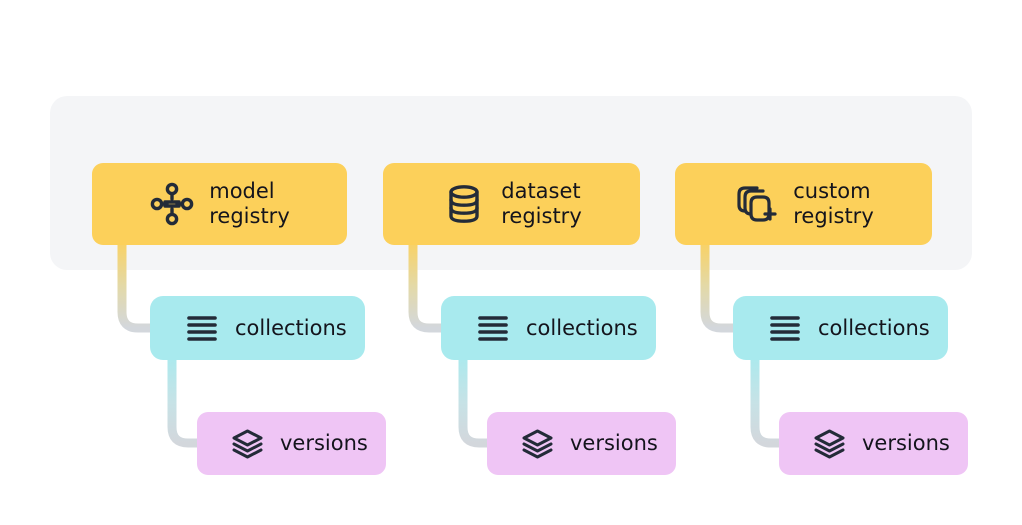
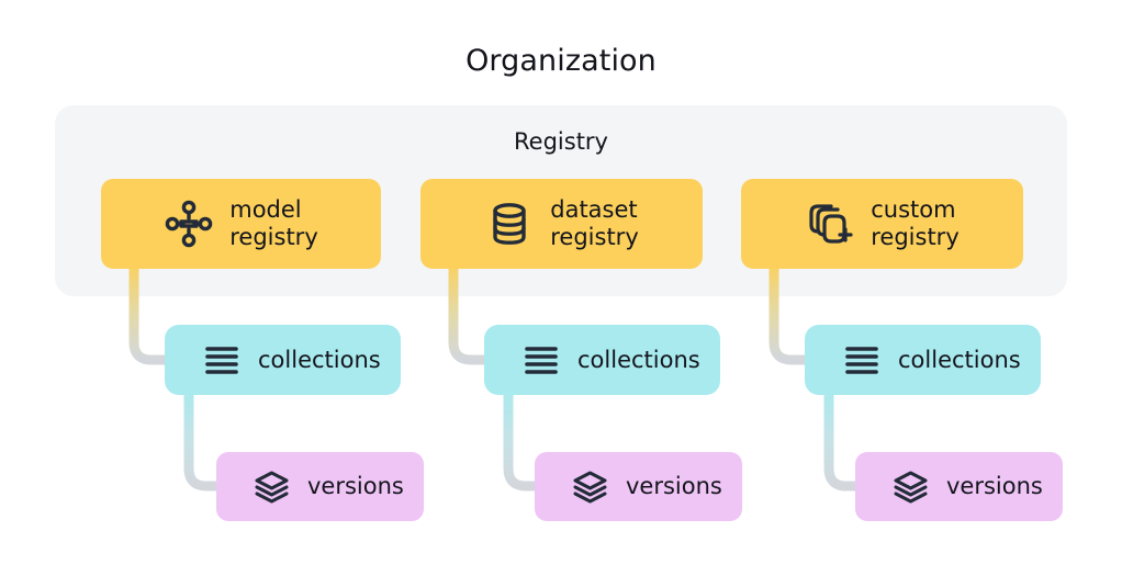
+ Organization
+ Registry
  model
  registry
  collections
  versions
  dataset
  registry
  collections
  versions
  custom
  registry
  collections
  versions
